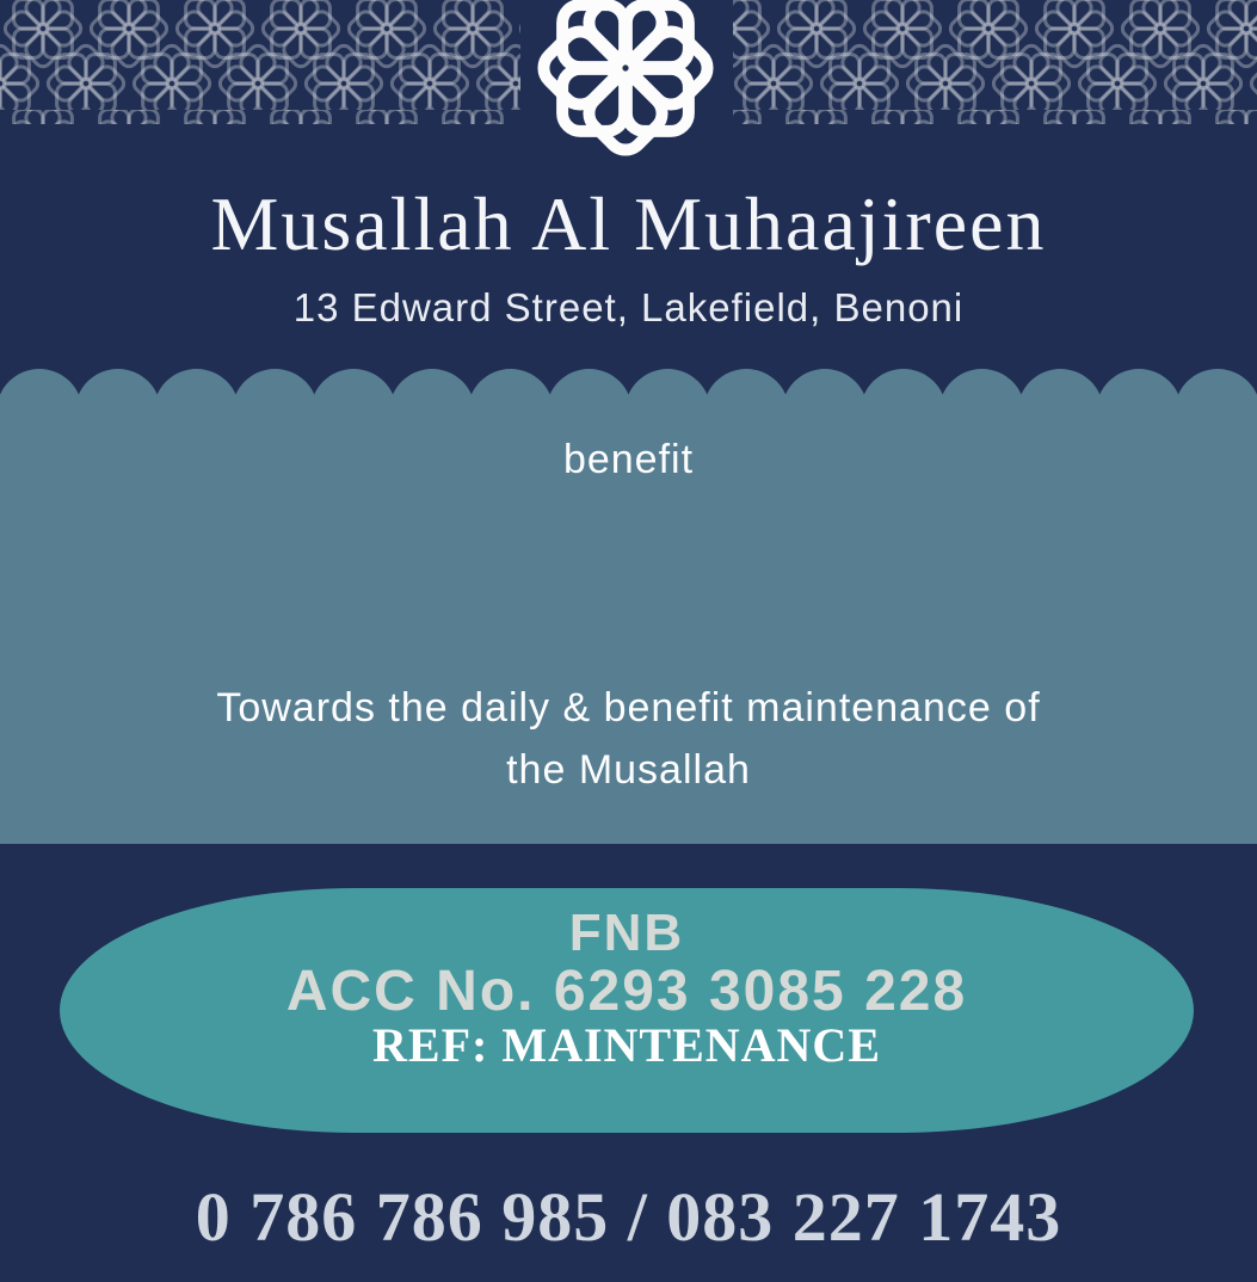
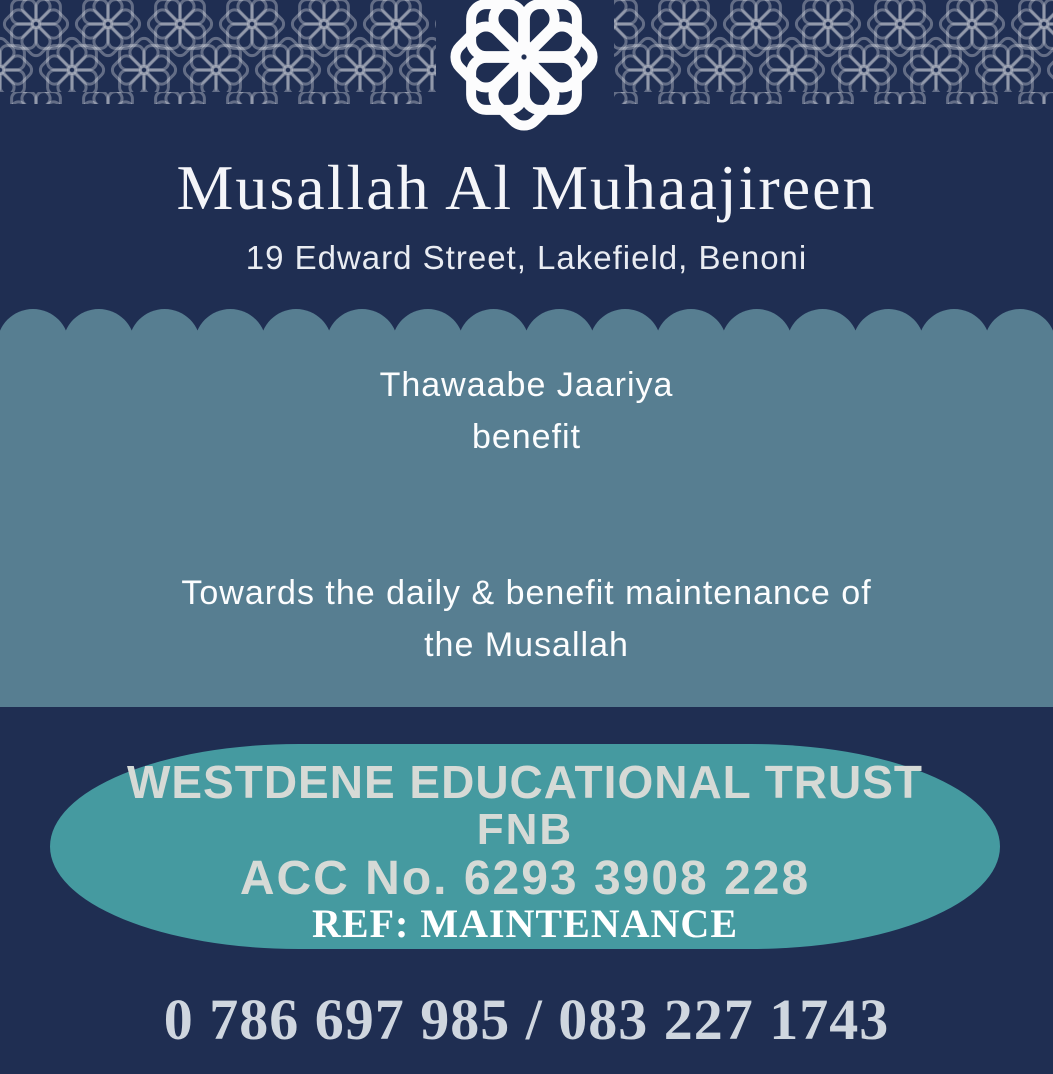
  Musallah Al Muhaajireen
- 13 Edward Street, Lakefield, Benoni
+ 19 Edward Street, Lakefield, Benoni
+ Thawaabe Jaariya
  benefit
  Towards the daily & benefit maintenance of
  the Musallah
+ WESTDENE EDUCATIONAL TRUST
  FNB
- ACC No. 6293 3085 228
+ ACC No. 6293 3908 228
  REF: MAINTENANCE
- 0 786 786 985 / 083 227 1743
+ 0 786 697 985 / 083 227 1743
